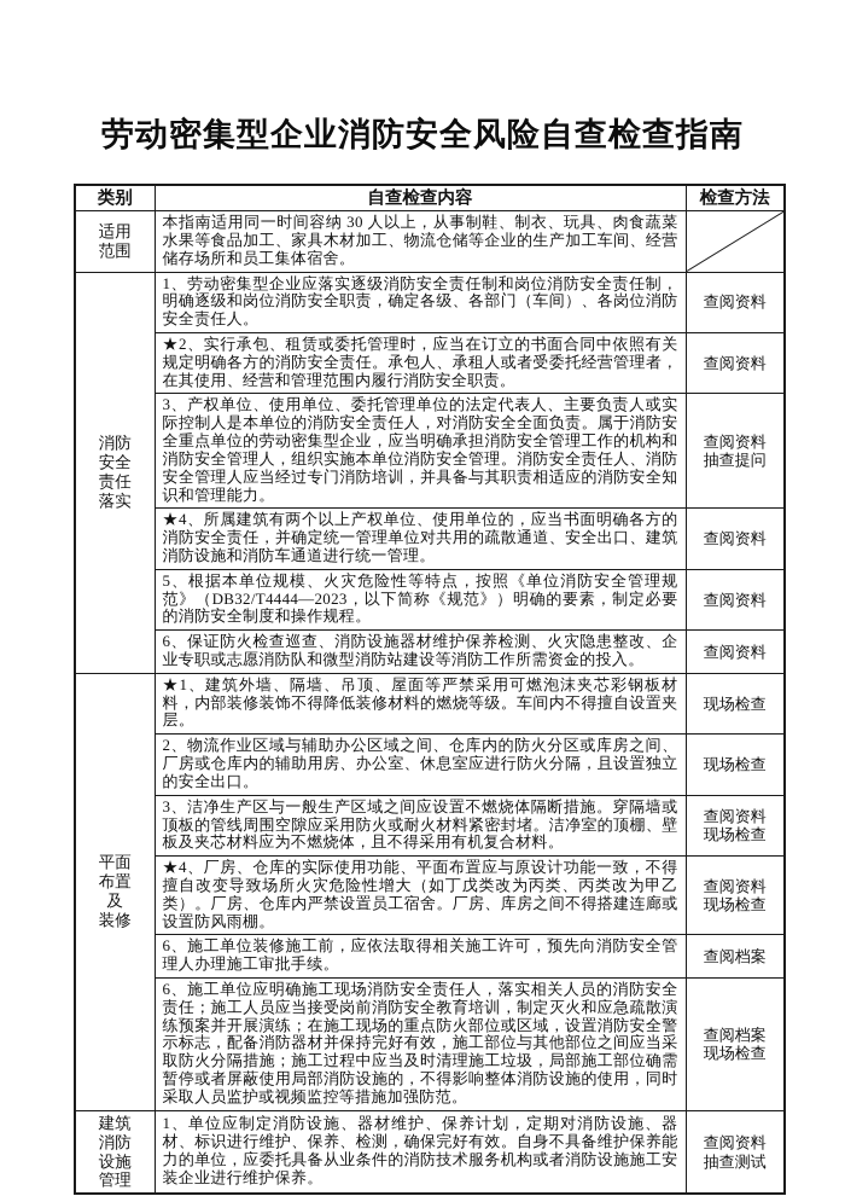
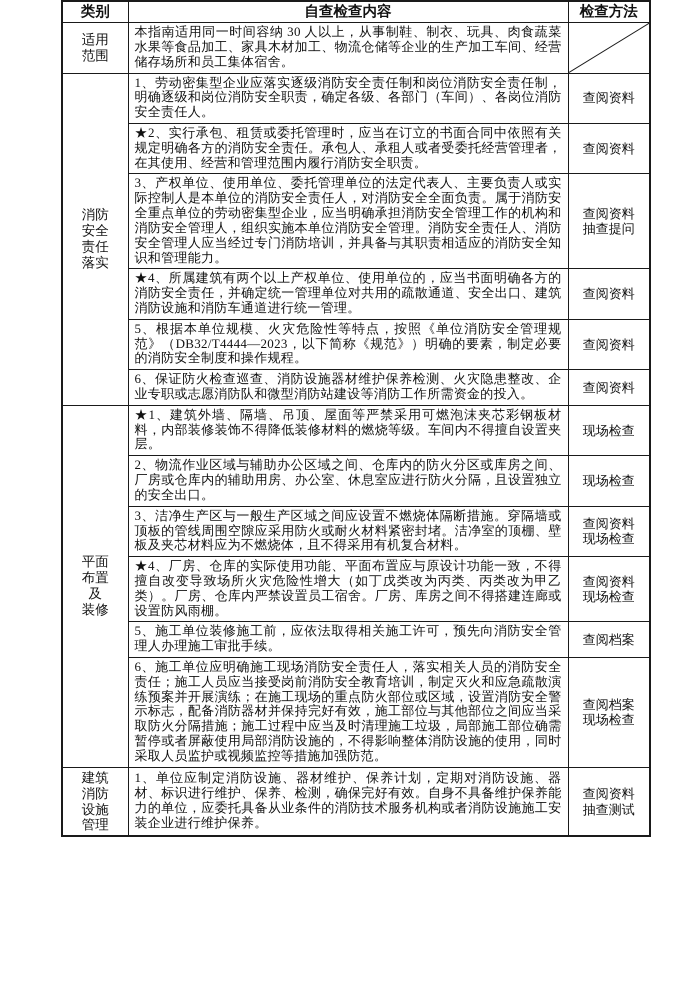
- 劳动密集型企业消防安全风险自查检查指南
  类别	自查检查内容	检查方法
  适用 范围	本指南适用同一时间容纳 30 人以上，从事制鞋、制衣、玩具、肉食蔬菜水果等食品加工、家具木材加工、物流仓储等企业的生产加工车间、经营储存场所和员工集体宿舍。
  消防 安全 责任 落实	1、劳动密集型企业应落实逐级消防安全责任制和岗位消防安全责任制，明确逐级和岗位消防安全职责，确定各级、各部门（车间）、各岗位消防安全责任人。	查阅资料
  ★2、实行承包、租赁或委托管理时，应当在订立的书面合同中依照有关规定明确各方的消防安全责任。承包人、承租人或者受委托经营管理者，在其使用、经营和管理范围内履行消防安全职责。	查阅资料
  3、产权单位、使用单位、委托管理单位的法定代表人、主要负责人或实际控制人是本单位的消防安全责任人，对消防安全全面负责。属于消防安全重点单位的劳动密集型企业，应当明确承担消防安全管理工作的机构和消防安全管理人，组织实施本单位消防安全管理。消防安全责任人、消防安全管理人应当经过专门消防培训，并具备与其职责相适应的消防安全知识和管理能力。	查阅资料 抽查提问
  ★4、所属建筑有两个以上产权单位、使用单位的，应当书面明确各方的消防安全责任，并确定统一管理单位对共用的疏散通道、安全出口、建筑消防设施和消防车通道进行统一管理。	查阅资料
  5、根据本单位规模、火灾危险性等特点，按照《单位消防安全管理规范》（DB32/T4444—2023，以下简称《规范》）明确的要素，制定必要的消防安全制度和操作规程。	查阅资料
  6、保证防火检查巡查、消防设施器材维护保养检测、火灾隐患整改、企业专职或志愿消防队和微型消防站建设等消防工作所需资金的投入。	查阅资料
  平面 布置 及 装修	★1、建筑外墙、隔墙、吊顶、屋面等严禁采用可燃泡沫夹芯彩钢板材料，内部装修装饰不得降低装修材料的燃烧等级。车间内不得擅自设置夹层。	现场检查
  2、物流作业区域与辅助办公区域之间、仓库内的防火分区或库房之间、厂房或仓库内的辅助用房、办公室、休息室应进行防火分隔，且设置独立的安全出口。	现场检查
  3、洁净生产区与一般生产区域之间应设置不燃烧体隔断措施。穿隔墙或顶板的管线周围空隙应采用防火或耐火材料紧密封堵。洁净室的顶棚、壁板及夹芯材料应为不燃烧体，且不得采用有机复合材料。	查阅资料 现场检查
  ★4、厂房、仓库的实际使用功能、平面布置应与原设计功能一致，不得擅自改变导致场所火灾危险性增大（如丁戊类改为丙类、丙类改为甲乙类）。厂房、仓库内严禁设置员工宿舍。厂房、库房之间不得搭建连廊或设置防风雨棚。	查阅资料 现场检查
- 6、施工单位装修施工前，应依法取得相关施工许可，预先向消防安全管理人办理施工审批手续。	查阅档案
+ 5、施工单位装修施工前，应依法取得相关施工许可，预先向消防安全管理人办理施工审批手续。	查阅档案
  6、施工单位应明确施工现场消防安全责任人，落实相关人员的消防安全责任；施工人员应当接受岗前消防安全教育培训，制定灭火和应急疏散演练预案并开展演练；在施工现场的重点防火部位或区域，设置消防安全警示标志，配备消防器材并保持完好有效，施工部位与其他部位之间应当采取防火分隔措施；施工过程中应当及时清理施工垃圾，局部施工部位确需暂停或者屏蔽使用局部消防设施的，不得影响整体消防设施的使用，同时采取人员监护或视频监控等措施加强防范。	查阅档案 现场检查
  建筑 消防 设施 管理	1、单位应制定消防设施、器材维护、保养计划，定期对消防设施、器材、标识进行维护、保养、检测，确保完好有效。自身不具备维护保养能力的单位，应委托具备从业条件的消防技术服务机构或者消防设施施工安装企业进行维护保养。	查阅资料 抽查测试
